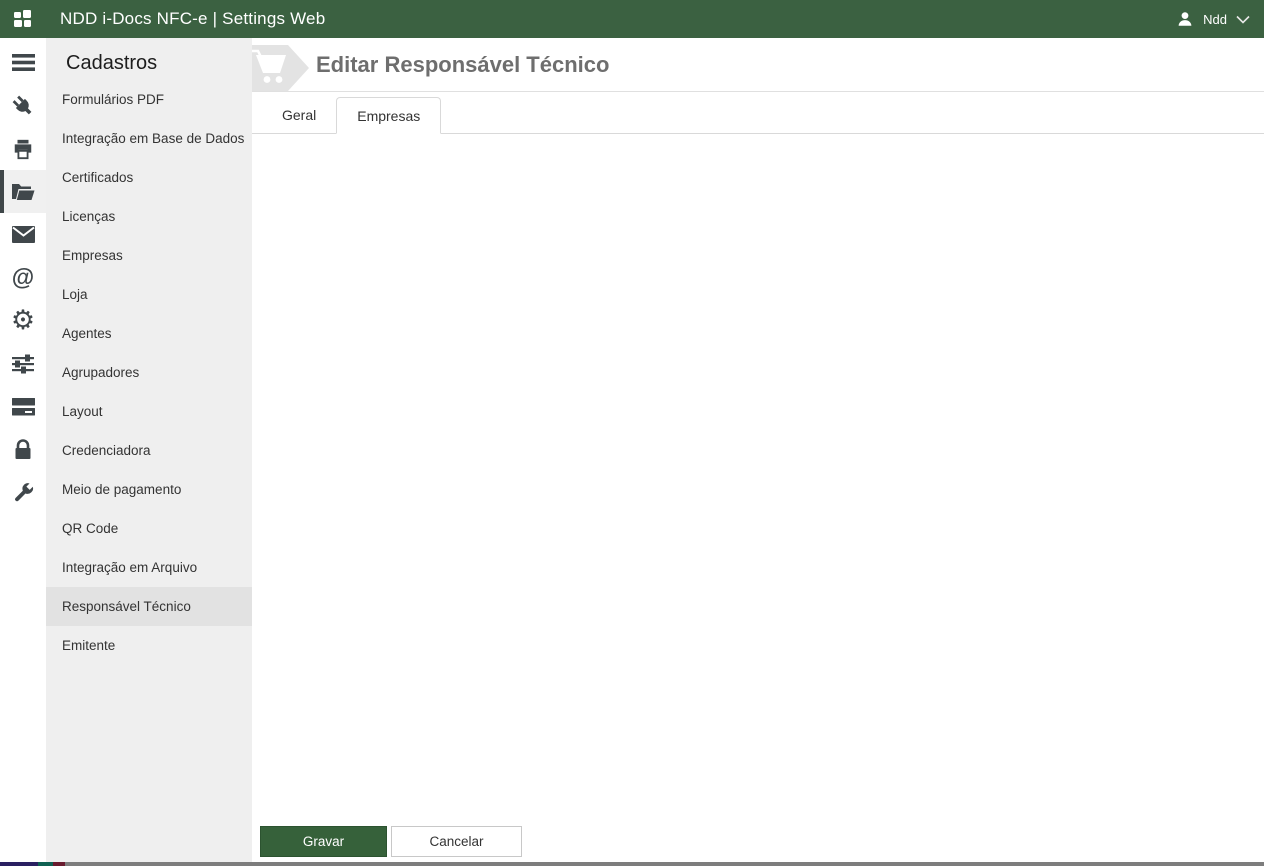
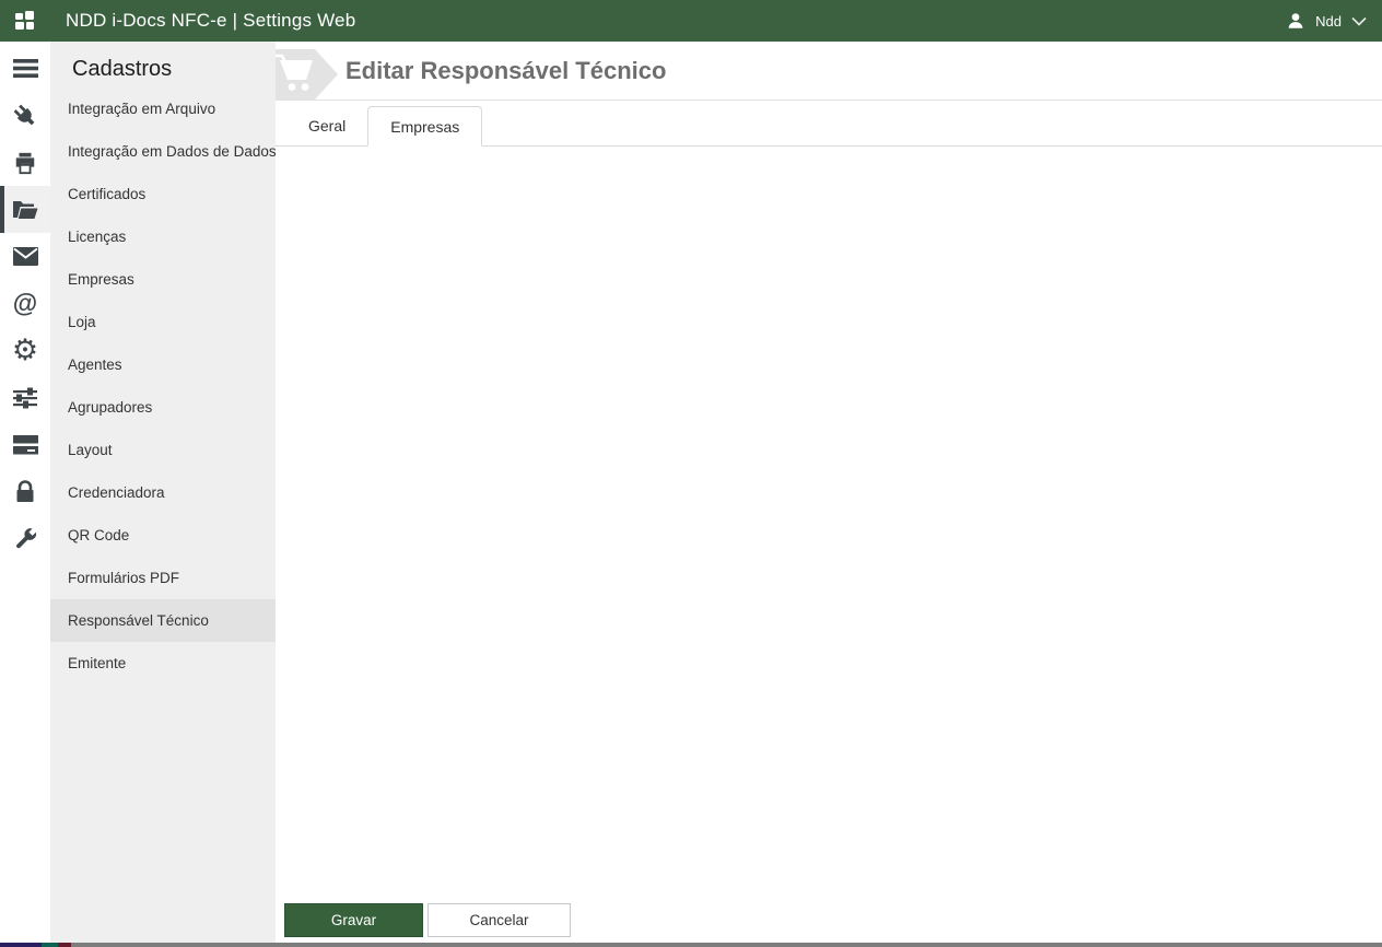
  NDD i-Docs NFC-e | Settings Web
  Ndd
  @
  ⚙
  Cadastros
- Formulários PDF
+ Integração em Arquivo
- Integração em Base de Dados
+ Integração em Dados de Dados
  Certificados
  Licenças
  Empresas
  Loja
  Agentes
  Agrupadores
  Layout
  Credenciadora
- Meio de pagamento
  QR Code
- Integração em Arquivo
+ Formulários PDF
  Responsável Técnico
  Emitente
  Editar Responsável Técnico
  Geral
  Empresas
  Gravar
  Cancelar
